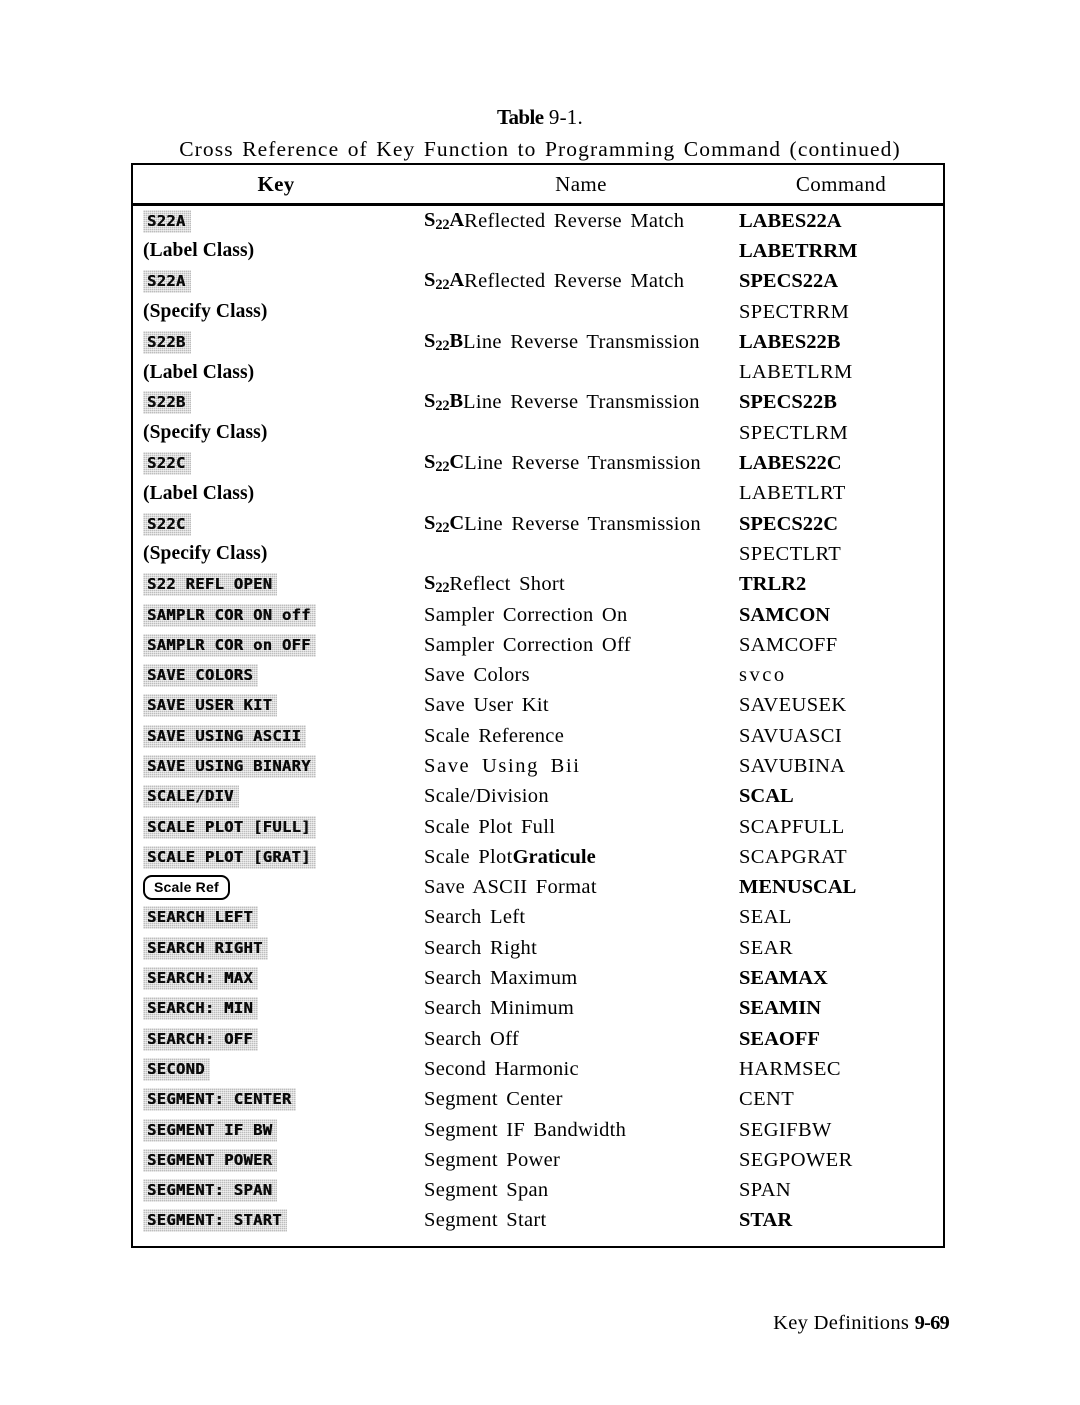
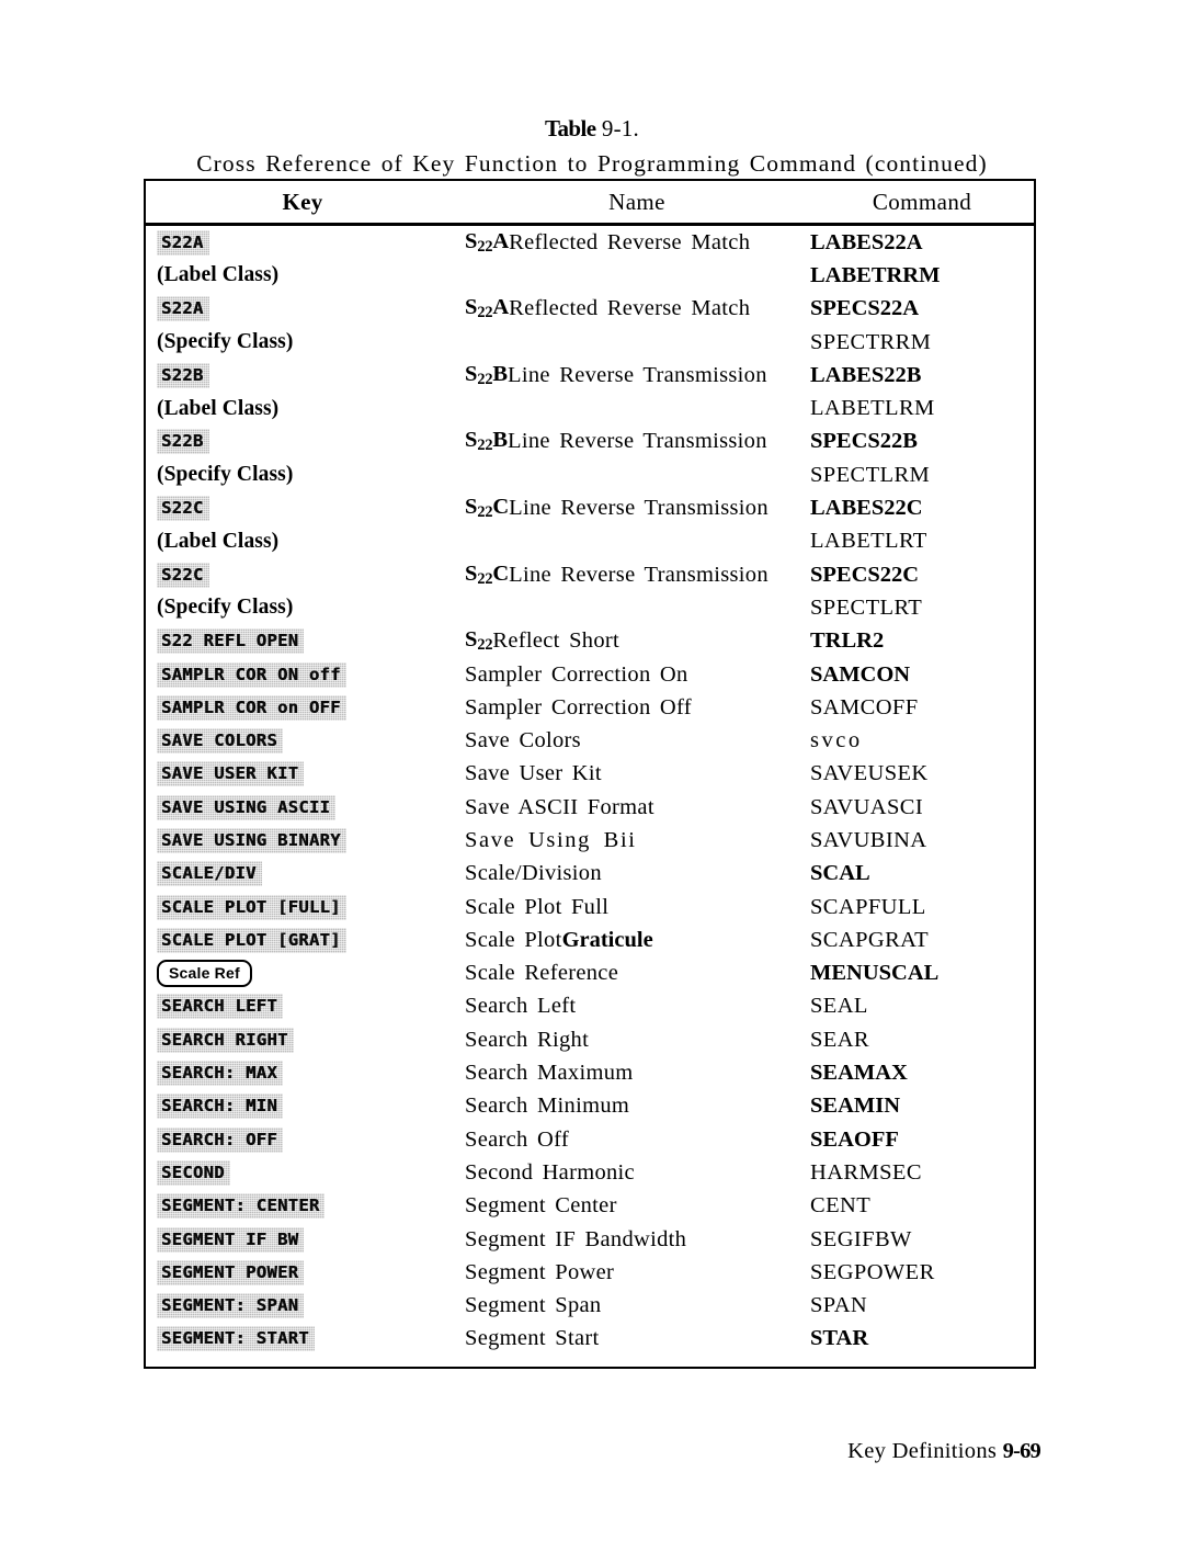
  Table 9-1.
  Cross Reference of Key Function to Programming Command (continued)
  Key
  Name
  Command
  S22A
  S22A
  Reflected Reverse Match
  LABES22A
  (Label Class)
  LABETRRM
  S22A
  S22A
  Reflected Reverse Match
  SPECS22A
  (Specify Class)
  SPECTRRM
  S22B
  S22B
  Line Reverse Transmission
  LABES22B
  (Label Class)
  LABETLRM
  S22B
  S22B
  Line Reverse Transmission
  SPECS22B
  (Specify Class)
  SPECTLRM
  S22C
  S22C
  Line Reverse Transmission
  LABES22C
  (Label Class)
  LABETLRT
  S22C
  S22C
  Line Reverse Transmission
  SPECS22C
  (Specify Class)
  SPECTLRT
  S22 REFL OPEN
  S22
  Reflect Short
  TRLR2
  SAMPLR COR ON off
  Sampler Correction On
  SAMCON
  SAMPLR COR on OFF
  Sampler Correction Off
  SAMCOFF
  SAVE COLORS
  Save Colors
  svco
  SAVE USER KIT
  Save User Kit
  SAVEUSEK
  SAVE USING ASCII
- Scale Reference
+ Save ASCII Format
  SAVUASCI
  SAVE USING BINARY
  Save Using Bii
  SAVUBINA
  SCALE/DIV
  Scale/Division
  SCAL
  SCALE PLOT [FULL]
  Scale Plot Full
  SCAPFULL
  SCALE PLOT [GRAT]
  Scale Plot
  Graticule
  SCAPGRAT
  Scale Ref
- Save ASCII Format
+ Scale Reference
  MENUSCAL
  SEARCH LEFT
  Search Left
  SEAL
  SEARCH RIGHT
  Search Right
  SEAR
  SEARCH: MAX
  Search Maximum
  SEAMAX
  SEARCH: MIN
  Search Minimum
  SEAMIN
  SEARCH: OFF
  Search Off
  SEAOFF
  SECOND
  Second Harmonic
  HARMSEC
  SEGMENT: CENTER
  Segment Center
  CENT
  SEGMENT IF BW
  Segment IF Bandwidth
  SEGIFBW
  SEGMENT POWER
  Segment Power
  SEGPOWER
  SEGMENT: SPAN
  Segment Span
  SPAN
  SEGMENT: START
  Segment Start
  STAR
  Key Definitions 9-69
